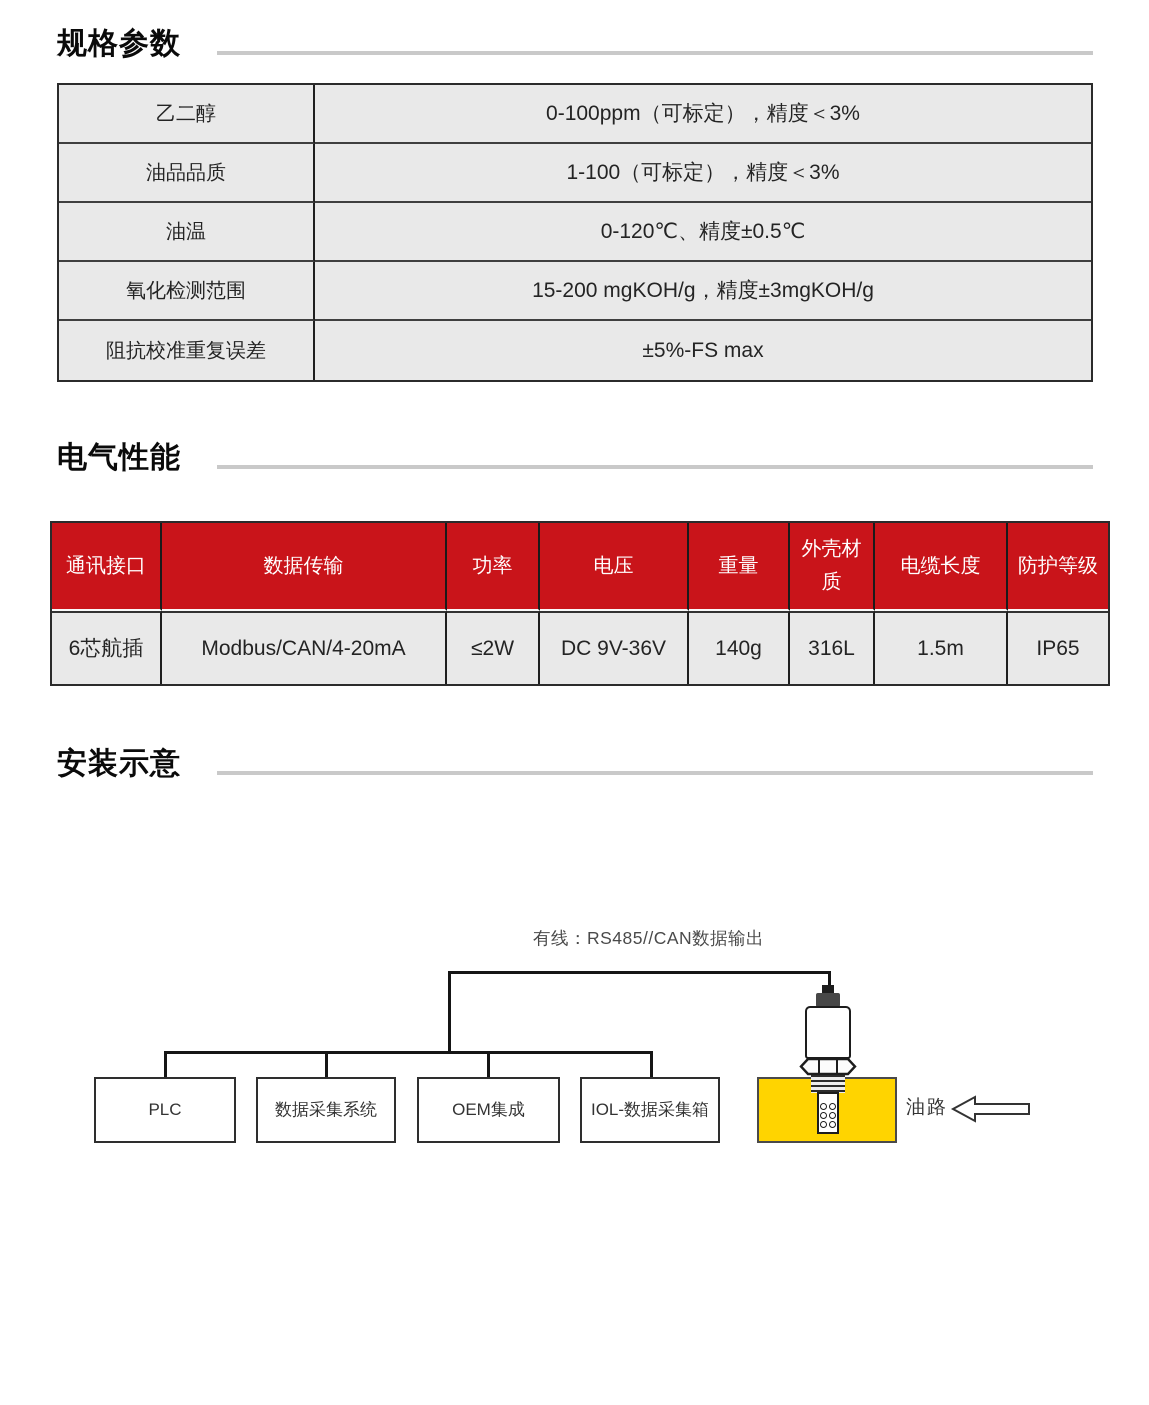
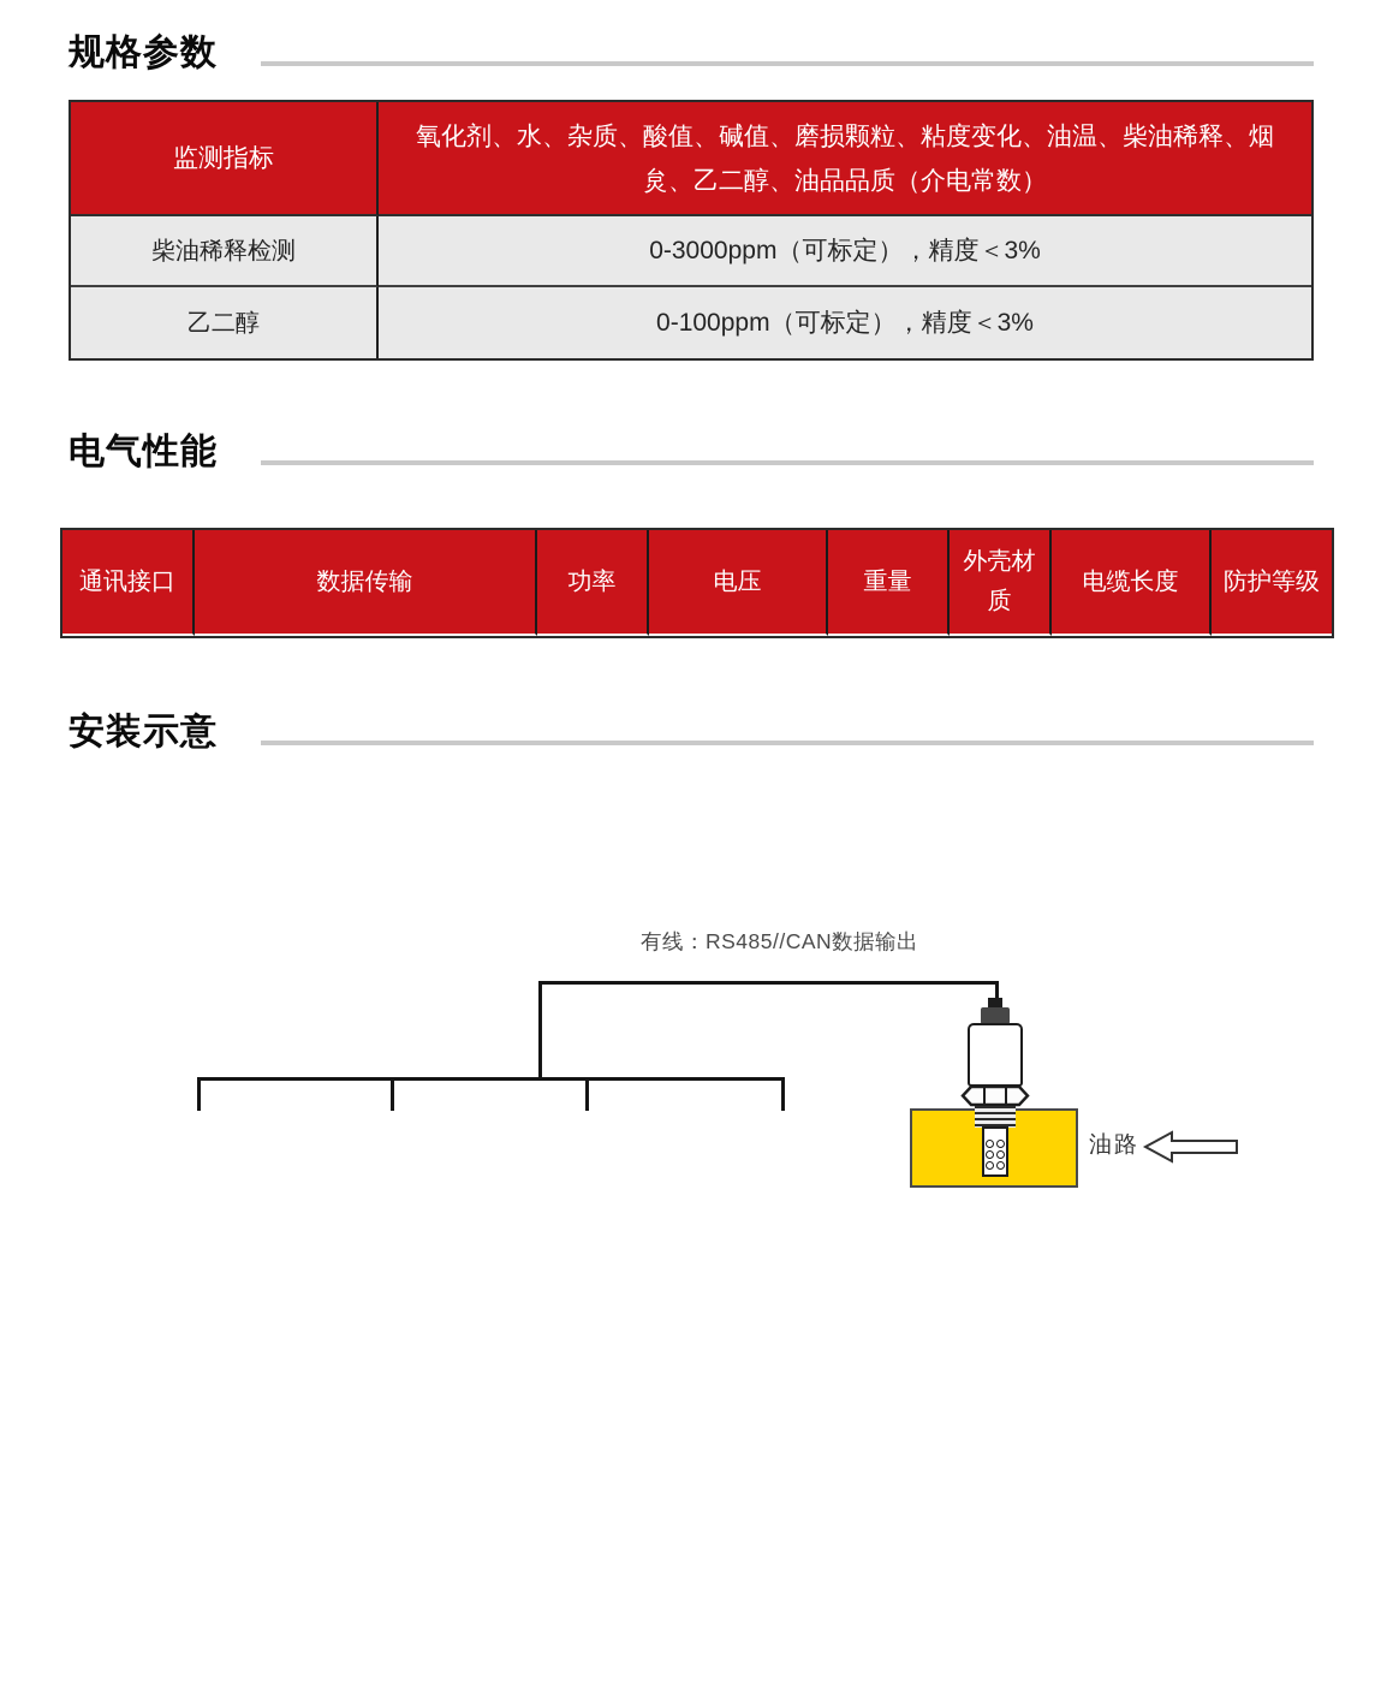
  规格参数
+ 监测指标	氧化剂、水、杂质、酸值、碱值、磨损颗粒、粘度变化、油温、柴油稀释、烟炱、乙二醇、油品品质（介电常数）
+ 柴油稀释检测	0-3000ppm（可标定），精度＜3%
  乙二醇	0-100ppm（可标定），精度＜3%
- 油品品质	1-100（可标定），精度＜3%
- 油温	0-120℃、精度±0.5℃
- 氧化检测范围	15-200 mgKOH/g，精度±3mgKOH/g
- 阻抗校准重复误差	±5%-FS max
  电气性能
  通讯接口	数据传输	功率	电压	重量	外壳材质	电缆长度	防护等级
- 6芯航插	Modbus/CAN/4-20mA	≤2W	DC 9V-36V	140g	316L	1.5m	IP65
  安装示意
  有线：RS485//CAN数据输出
- PLC
- 数据采集系统
- OEM集成
- IOL-数据采集箱
  油路
